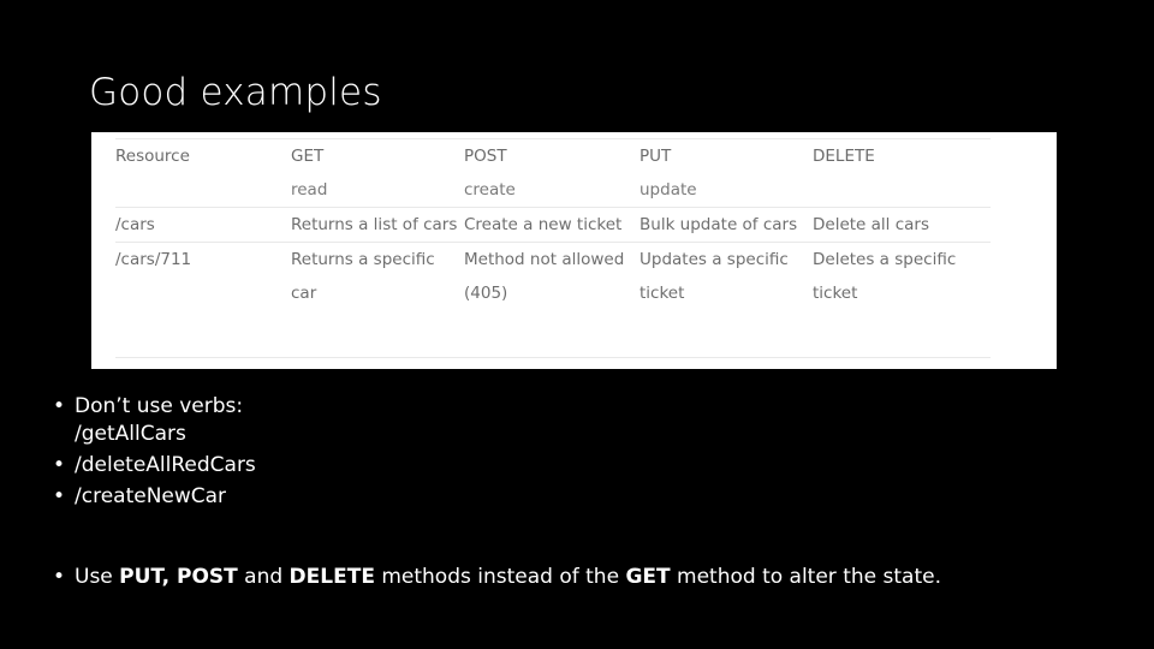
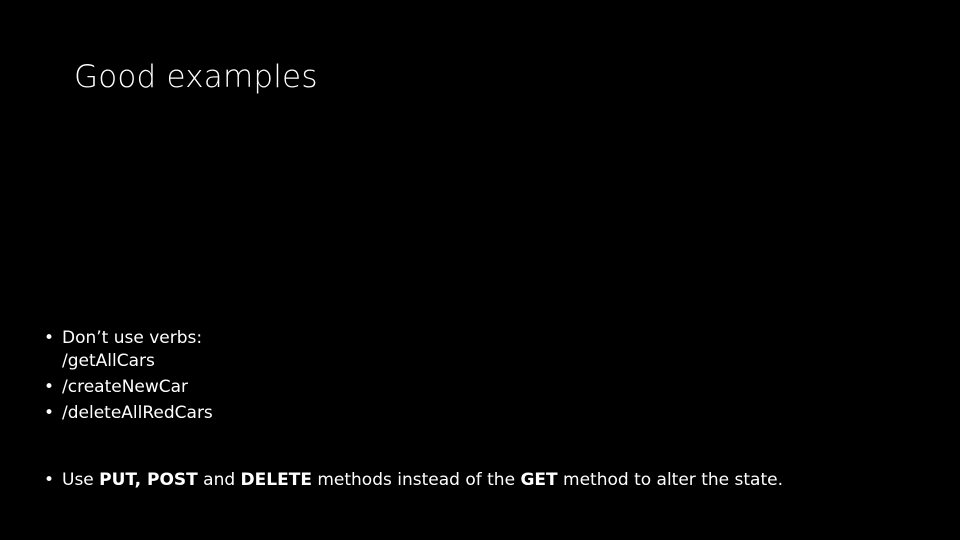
  Good examples
- Resource	GET read	POST create	PUT update	DELETE
- /cars	Returns a list of cars	Create a new ticket	Bulk update of cars	Delete all cars
- /cars/711	Returns a specific car	Method not allowed (405)	Updates a specific ticket	Deletes a specific ticket
  •
  Don’t use verbs:
  /getAllCars
  •
- /deleteAllRedCars
+ /createNewCar
  •
- /createNewCar
+ /deleteAllRedCars
  •
  Use PUT, POST and DELETE methods instead of the GET method to alter the state.
